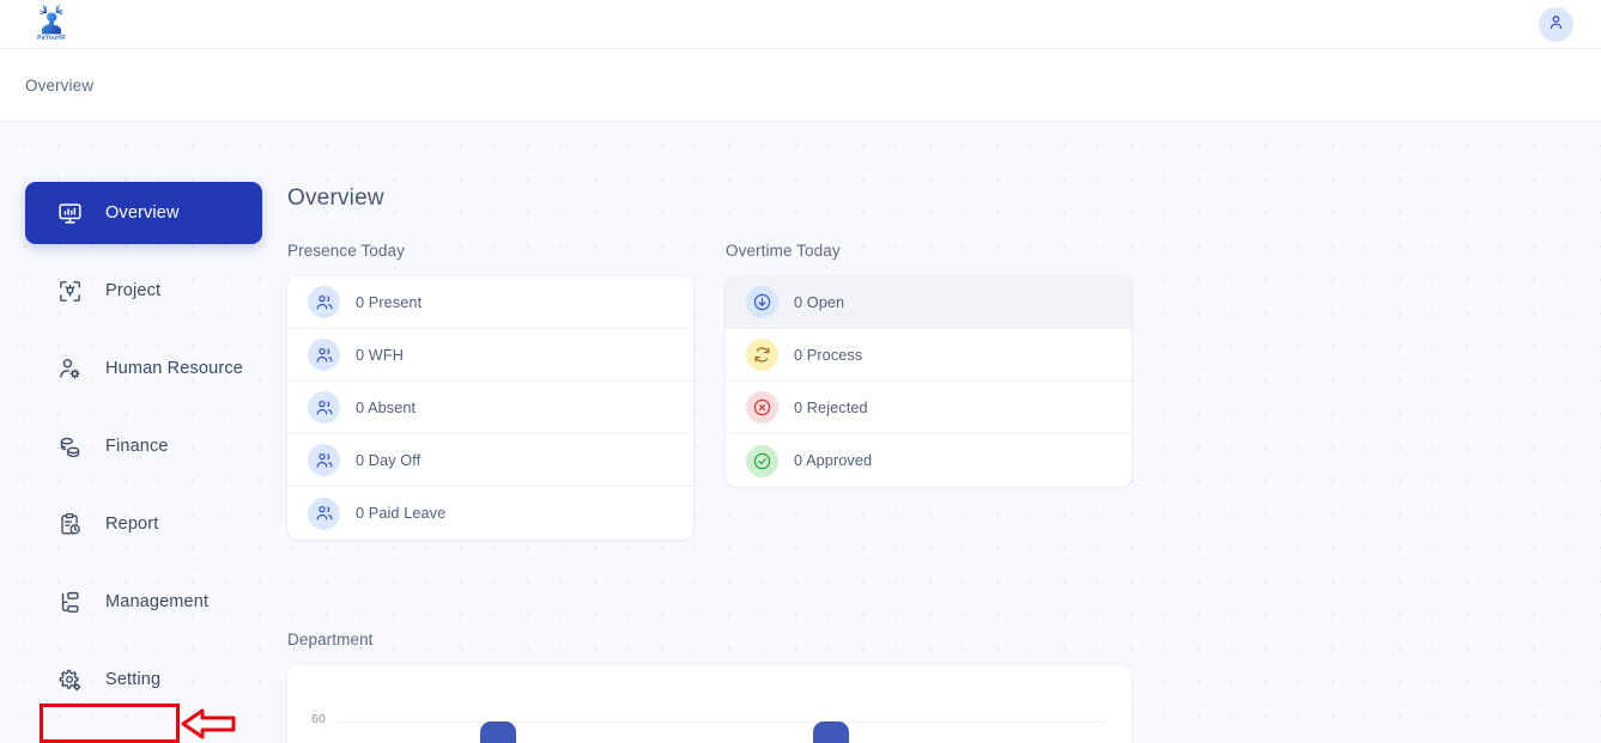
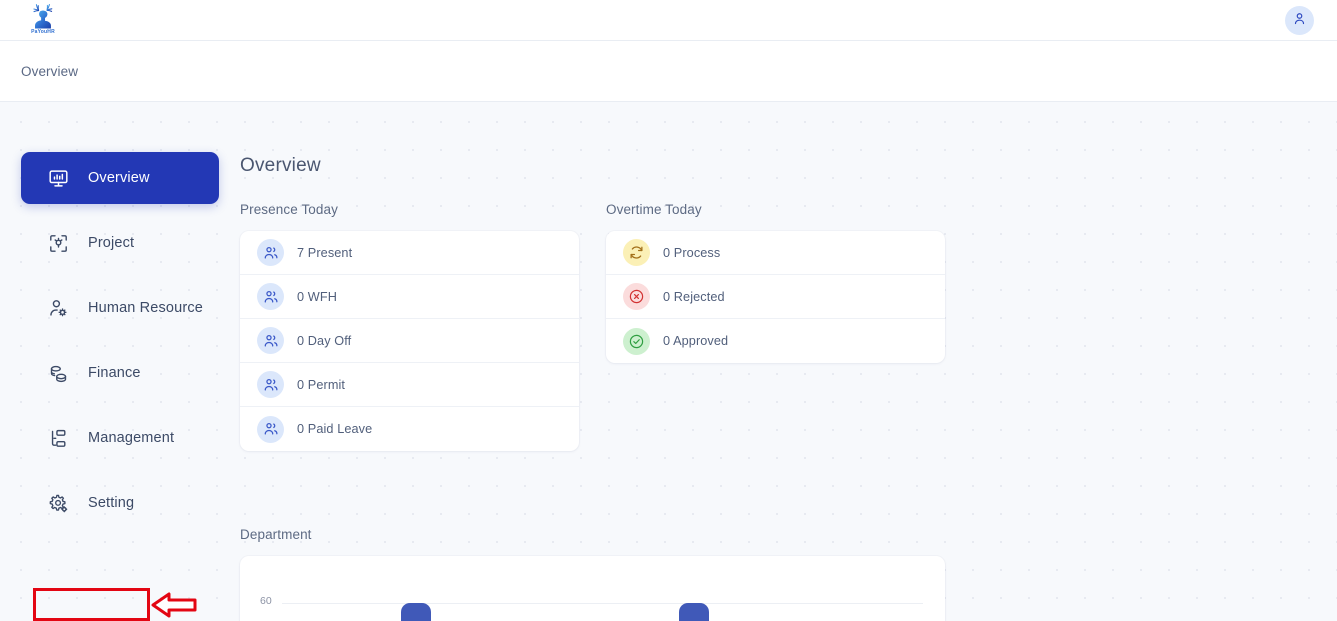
  Overview
  Overview
  Project
  Human Resource
  Finance
- Report
  Management
  Setting
  Overview
  Presence Today
- 0 Present
+ 7 Present
  0 WFH
- 0 Absent
  0 Day Off
+ 0 Permit
  0 Paid Leave
  Overtime Today
- 0 Open
  0 Process
  0 Rejected
  0 Approved
  Department
  60
